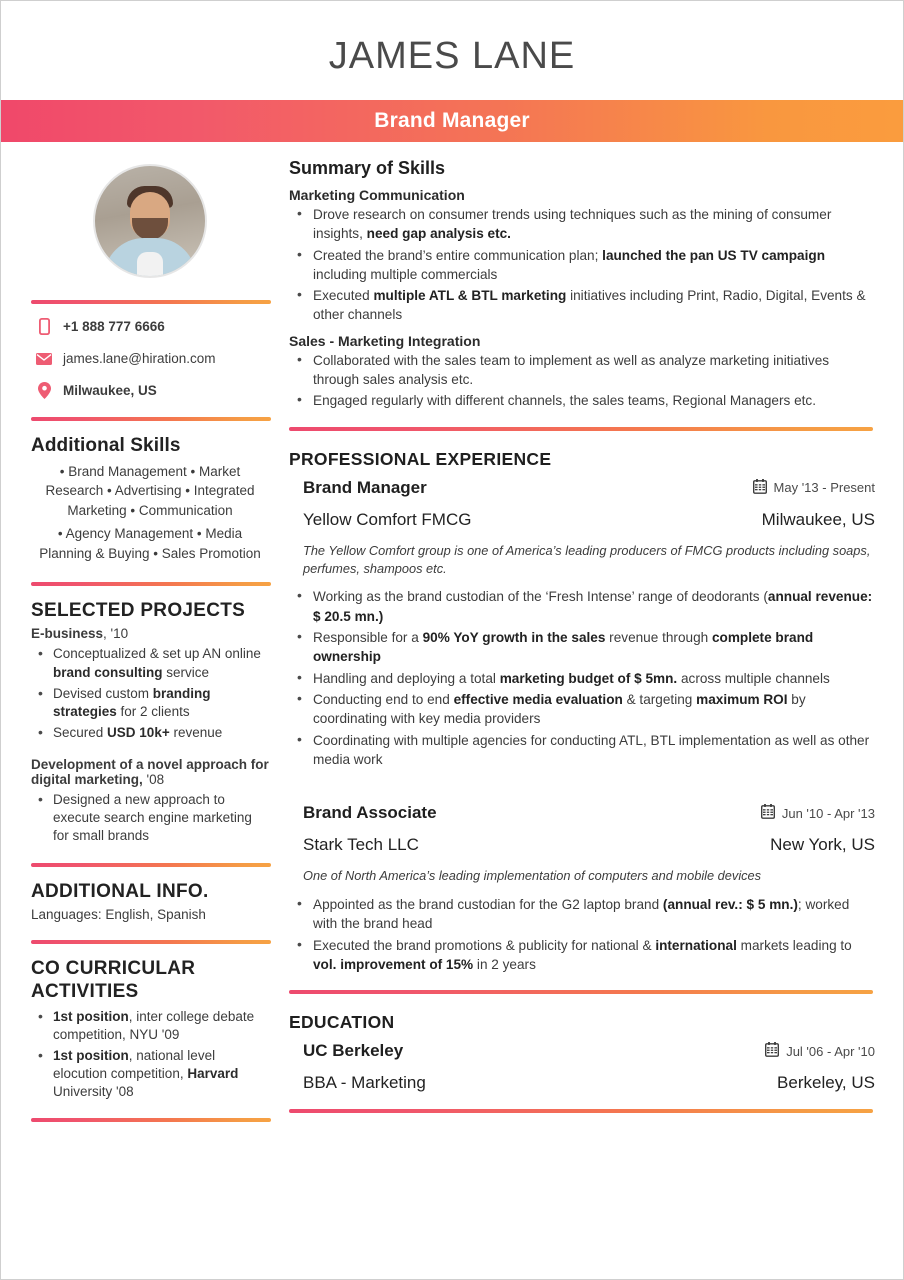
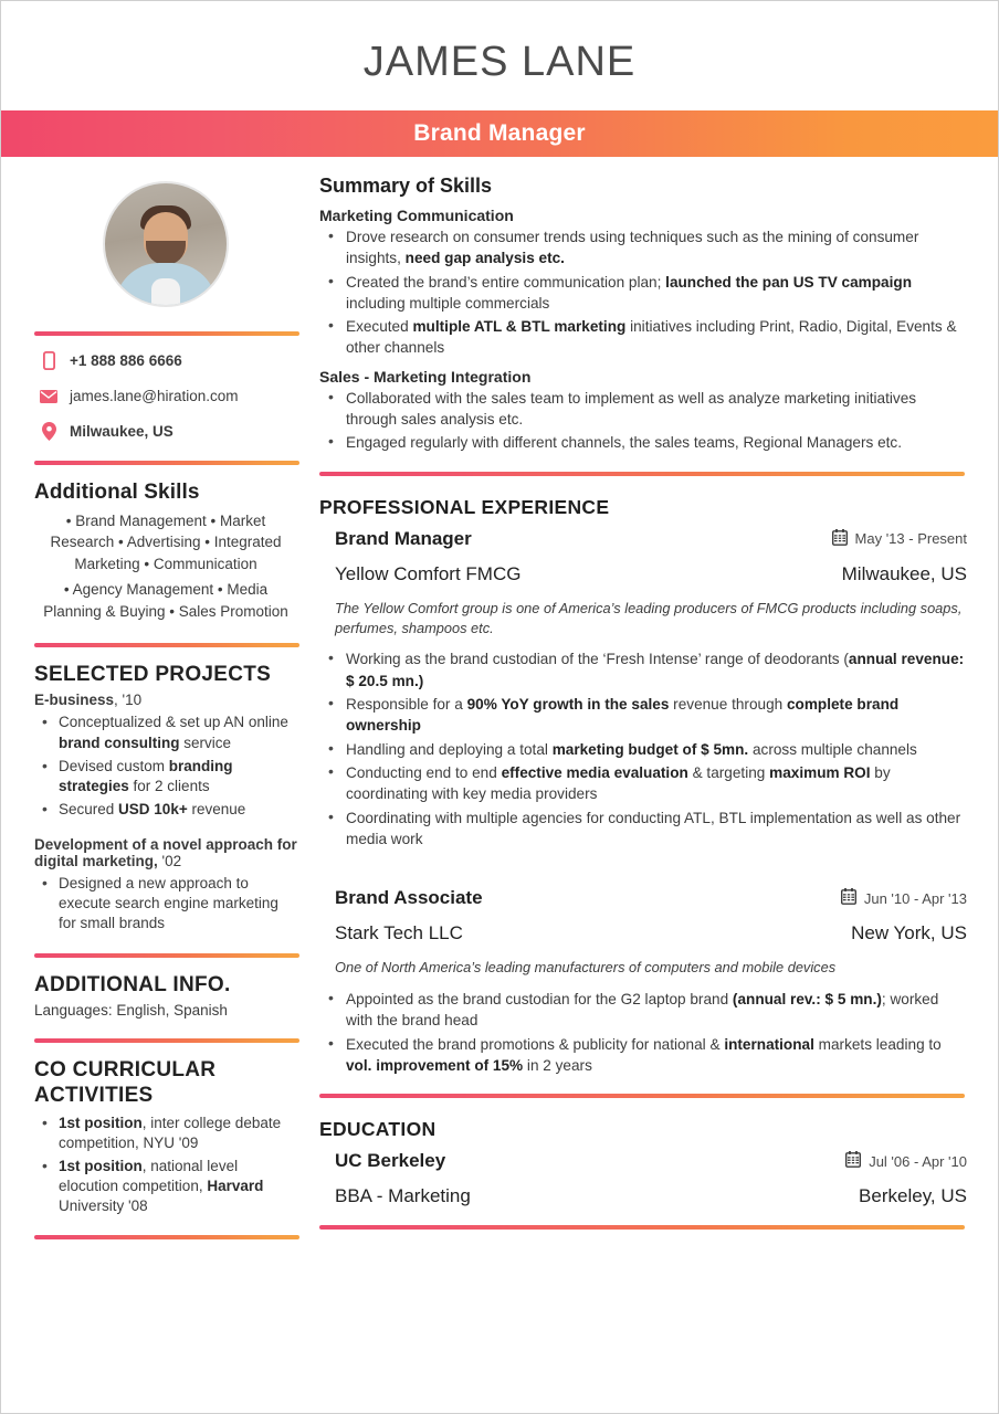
  JAMES LANE
  Brand Manager
- +1 888 777 6666
+ +1 888 886 6666
  james.lane@hiration.com
  Milwaukee, US
  Additional Skills
  • Brand Management • Market Research • Advertising • Integrated Marketing • Communication
  • Agency Management • Media Planning & Buying • Sales Promotion
  SELECTED PROJECTS
  E-business, '10
  Conceptualized & set up AN online brand consulting service
  Devised custom branding strategies for 2 clients
  Secured USD 10k+ revenue
- Development of a novel approach for digital marketing, '08
+ Development of a novel approach for digital marketing, '02
  Designed a new approach to execute search engine marketing for small brands
  ADDITIONAL INFO.
  Languages: English, Spanish
  CO CURRICULAR ACTIVITIES
  1st position, inter college debate competition, NYU '09
  1st position, national level elocution competition, Harvard University '08
  Summary of Skills
  Marketing Communication
  Drove research on consumer trends using techniques such as the mining of consumer insights, need gap analysis etc.
  Created the brand’s entire communication plan; launched the pan US TV campaign including multiple commercials
  Executed multiple ATL & BTL marketing initiatives including Print, Radio, Digital, Events & other channels
  Sales - Marketing Integration
  Collaborated with the sales team to implement as well as analyze marketing initiatives through sales analysis etc.
  Engaged regularly with different channels, the sales teams, Regional Managers etc.
  PROFESSIONAL EXPERIENCE
  Brand Manager
  May '13 - Present
  Yellow Comfort FMCG
  Milwaukee, US
  The Yellow Comfort group is one of America’s leading producers of FMCG products including soaps, perfumes, shampoos etc.
  Working as the brand custodian of the ‘Fresh Intense’ range of deodorants (annual revenue: $ 20.5 mn.)
  Responsible for a 90% YoY growth in the sales revenue through complete brand ownership
  Handling and deploying a total marketing budget of $ 5mn. across multiple channels
  Conducting end to end effective media evaluation & targeting maximum ROI by coordinating with key media providers
  Coordinating with multiple agencies for conducting ATL, BTL implementation as well as other media work
  Brand Associate
  Jun '10 - Apr '13
  Stark Tech LLC
  New York, US
- One of North America’s leading implementation of computers and mobile devices
+ One of North America’s leading manufacturers of computers and mobile devices
  Appointed as the brand custodian for the G2 laptop brand (annual rev.: $ 5 mn.); worked with the brand head
  Executed the brand promotions & publicity for national & international markets leading to vol. improvement of 15% in 2 years
  EDUCATION
  UC Berkeley
  Jul '06 - Apr '10
  BBA - Marketing
  Berkeley, US
